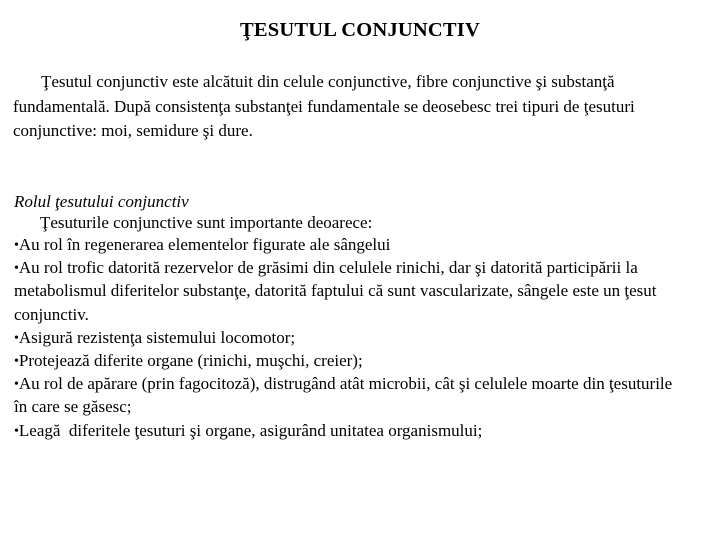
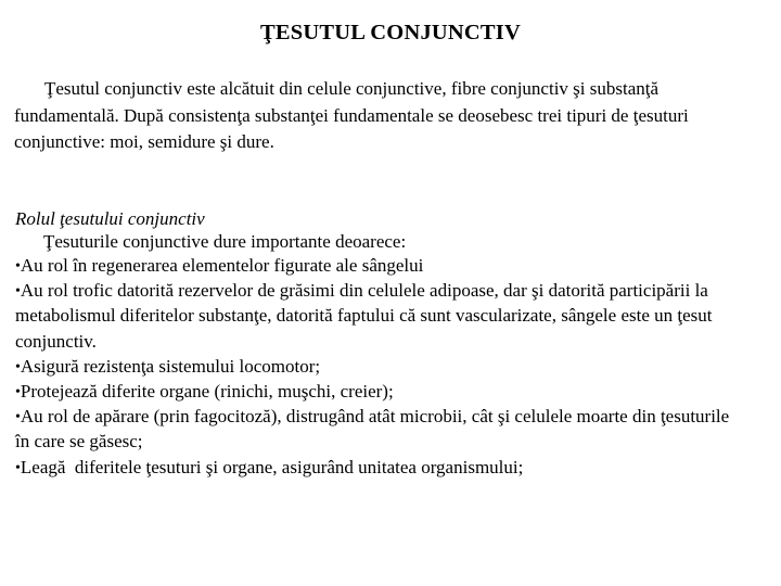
  ŢESUTUL CONJUNCTIV
- Ţesutul conjunctiv este alcătuit din celule conjunctive, fibre conjunctive şi substanţă fundamentală. După consistenţa substanţei fundamentale se deosebesc trei tipuri de ţesuturi conjunctive: moi, semidure şi dure.
+ Ţesutul conjunctiv este alcătuit din celule conjunctive, fibre conjunctiv şi substanţă fundamentală. După consistenţa substanţei fundamentale se deosebesc trei tipuri de ţesuturi conjunctive: moi, semidure şi dure.
  Rolul ţesutului conjunctiv
- Ţesuturile conjunctive sunt importante deoarece:
+ Ţesuturile conjunctive dure importante deoarece:
  •Au rol în regenerarea elementelor figurate ale sângelui
- •Au rol trofic datorită rezervelor de grăsimi din celulele rinichi, dar şi datorită participării la metabolismul diferitelor substanţe, datorită faptului că sunt vascularizate, sângele este un ţesut conjunctiv.
+ •Au rol trofic datorită rezervelor de grăsimi din celulele adipoase, dar şi datorită participării la metabolismul diferitelor substanţe, datorită faptului că sunt vascularizate, sângele este un ţesut conjunctiv.
  •Asigură rezistenţa sistemului locomotor;
  •Protejează diferite organe (rinichi, muşchi, creier);
  •Au rol de apărare (prin fagocitoză), distrugând atât microbii, cât şi celulele moarte din ţesuturile în care se găsesc;
  •Leagă diferitele ţesuturi şi organe, asigurând unitatea organismului;
